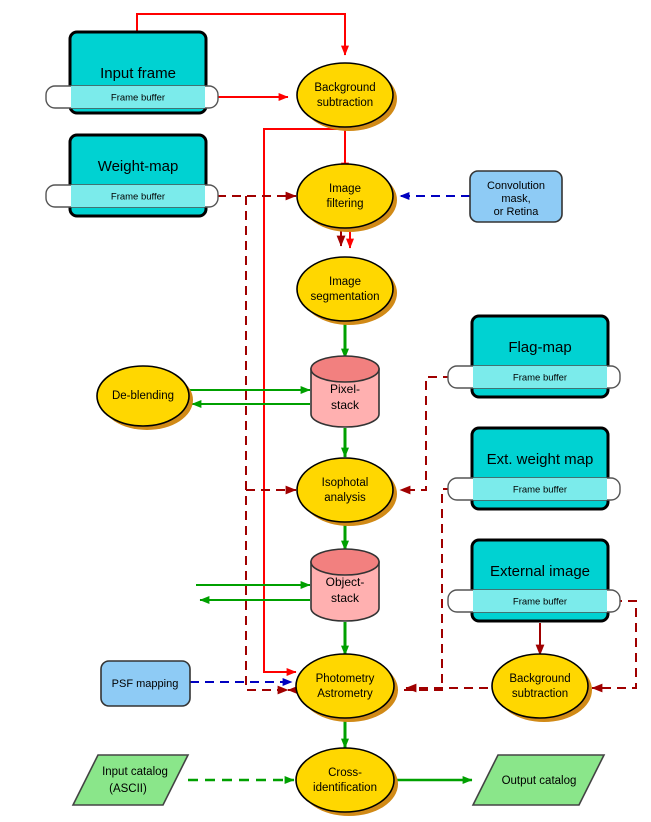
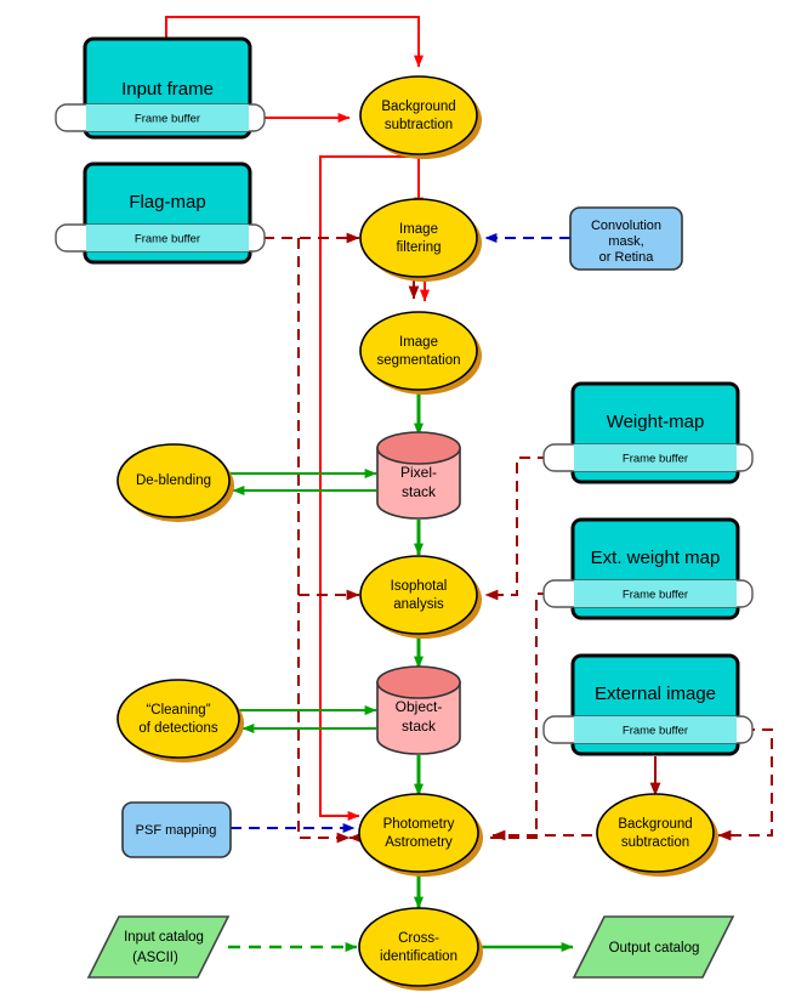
  Input frame
  Frame buffer
- Weight-map
+ Flag-map
  Frame buffer
- Flag-map
+ Weight-map
  Frame buffer
  Ext. weight map
  Frame buffer
  External image
  Frame buffer
  Convolution
  mask,
  or Retina
  PSF mapping
  Pixel-
  stack
  Object-
  stack
  Background
  subtraction
  Image
  filtering
  Image
  segmentation
  De-blending
  Isophotal
  analysis
+ “Cleaning”
+ of detections
  Photometry
  Astrometry
  Background
  subtraction
  Cross-
  identification
  Input catalog
  (ASCII)
  Output catalog
